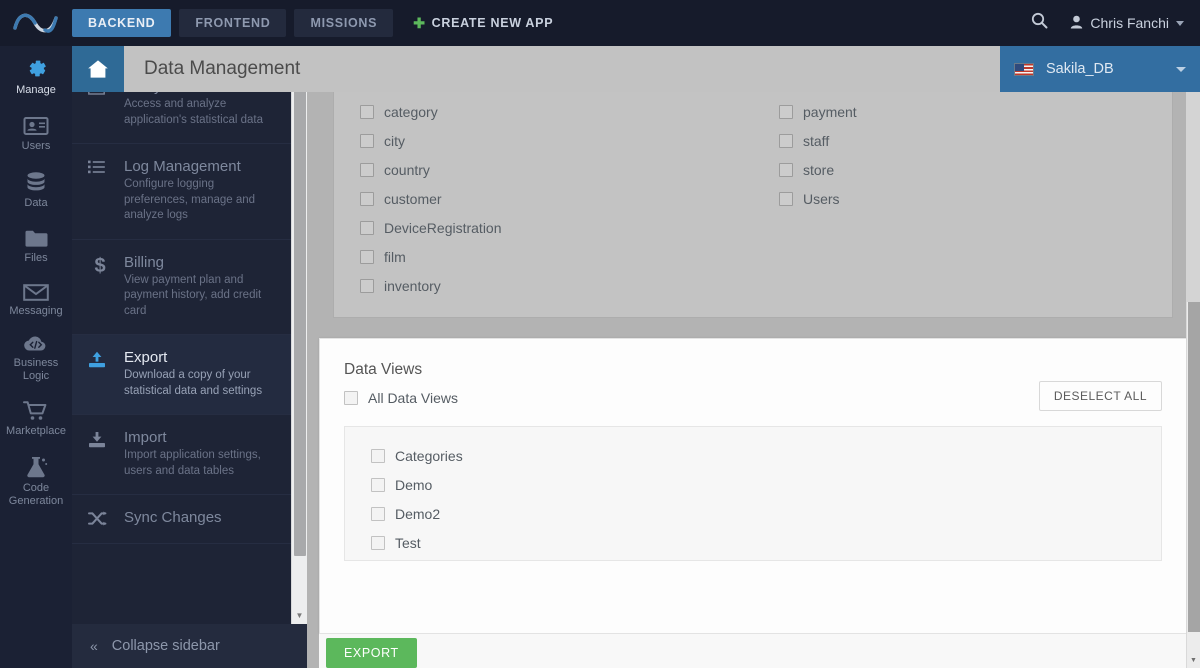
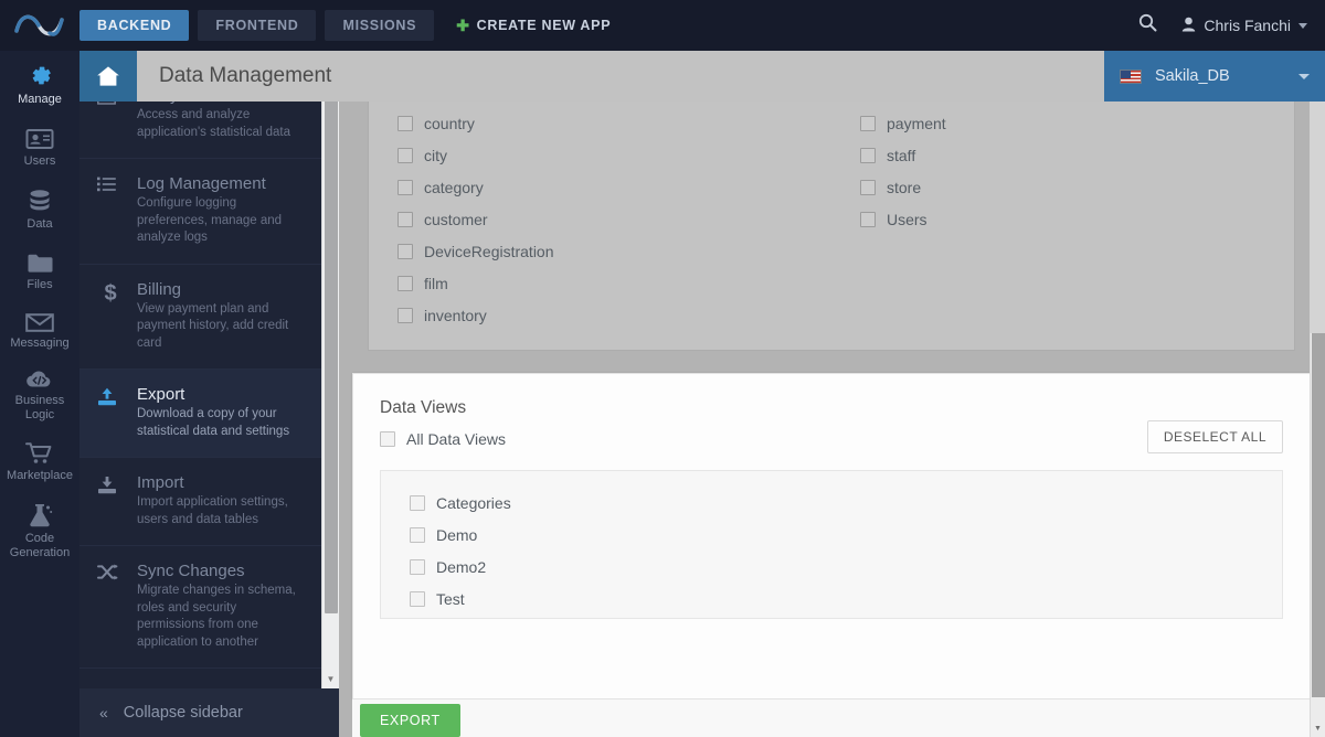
  BACKEND
  FRONTEND
  MISSIONS
  ✚
  CREATE NEW APP
  Chris Fanchi
  Manage
  Users
  Data
  Files
  Messaging
  Business Logic
  Marketplace
  Code Generation
  Access and analyze application's statistical data
  Log Management
  Configure logging preferences, manage and analyze logs
  $
  Billing
  View payment plan and payment history, add credit card
  Export
  Download a copy of your statistical data and settings
  Import
  Import application settings, users and data tables
  Sync Changes
+ Migrate changes in schema, roles and security permissions from one application to another
  ▼
  «
  Collapse sidebar
  Data Management
  Sakila_DB
- category
+ country
  city
- country
+ category
  customer
  DeviceRegistration
  film
  inventory
  payment
  staff
  store
  Users
  Data Views
  All Data Views
  DESELECT ALL
  Categories
  Demo
  Demo2
  Test
  EXPORT
